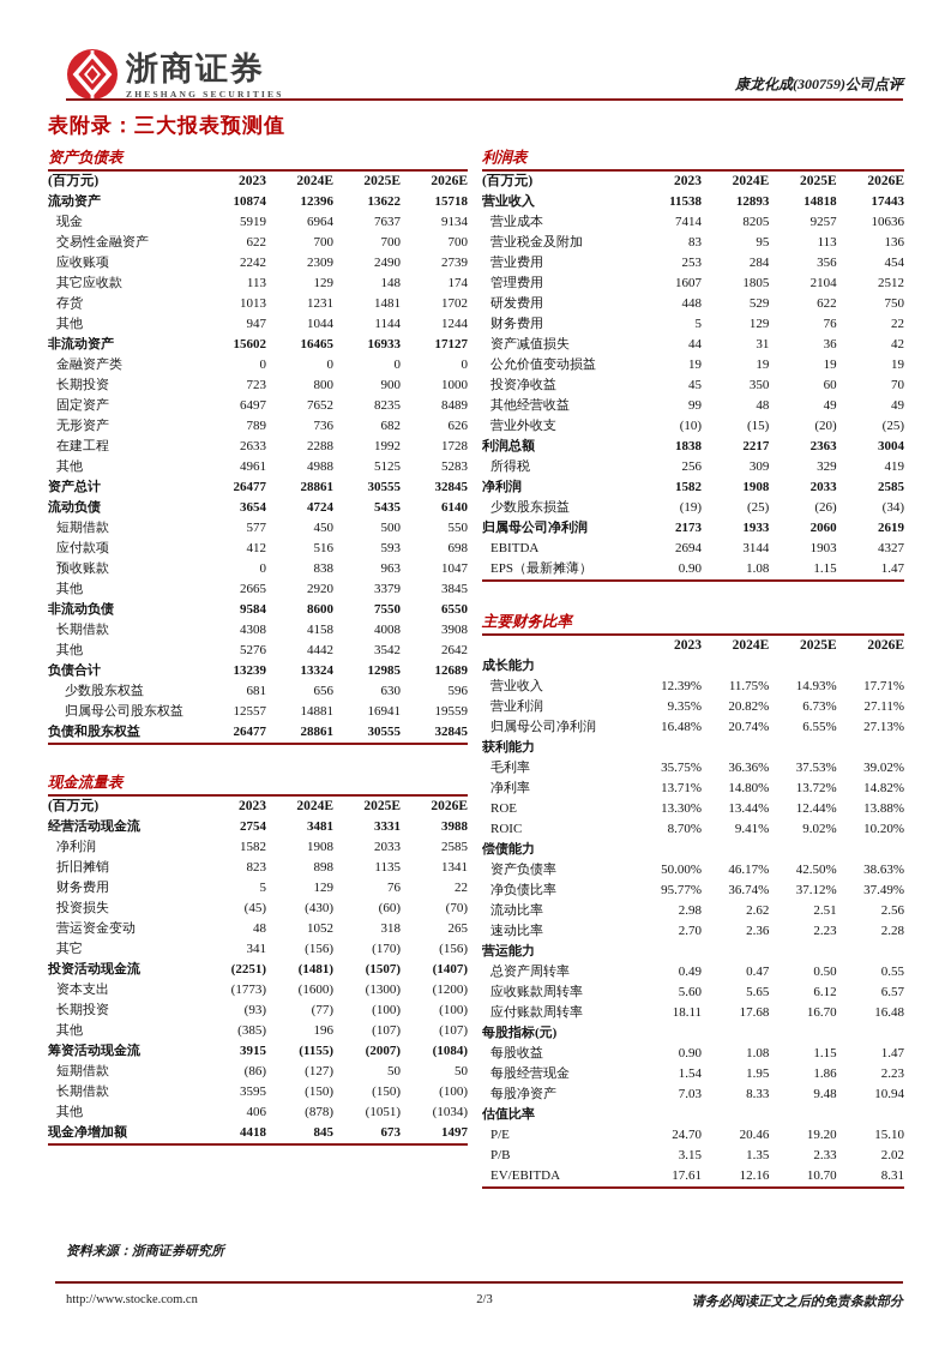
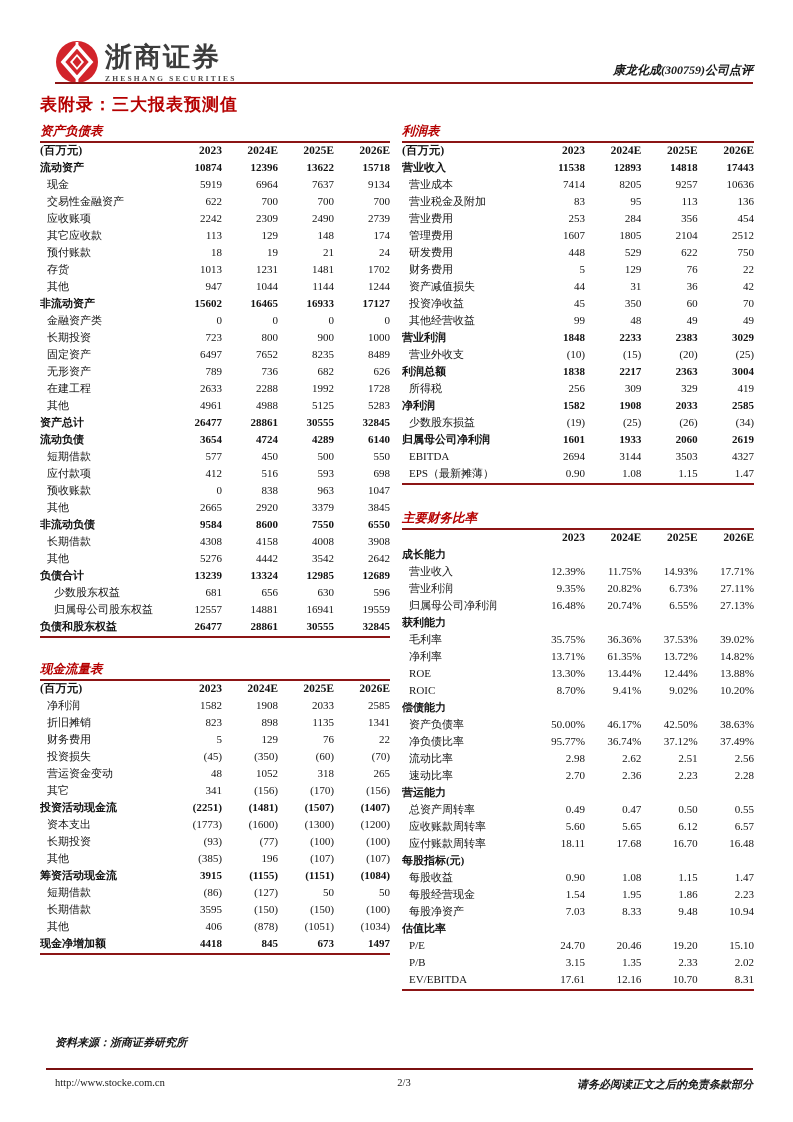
  浙商证券
  ZHESHANG SECURITIES
  康龙化成(300759)公司点评
  表附录：三大报表预测值
  资产负债表
  (百万元)	2023	2024E	2025E	2026E
  流动资产	10874	12396	13622	15718
  现金	5919	6964	7637	9134
  交易性金融资产	622	700	700	700
  应收账项	2242	2309	2490	2739
  其它应收款	113	129	148	174
+ 预付账款	18	19	21	24
  存货	1013	1231	1481	1702
  其他	947	1044	1144	1244
  非流动资产	15602	16465	16933	17127
  金融资产类	0	0	0	0
  长期投资	723	800	900	1000
  固定资产	6497	7652	8235	8489
  无形资产	789	736	682	626
  在建工程	2633	2288	1992	1728
  其他	4961	4988	5125	5283
  资产总计	26477	28861	30555	32845
- 流动负债	3654	4724	5435	6140
+ 流动负债	3654	4724	4289	6140
  短期借款	577	450	500	550
  应付款项	412	516	593	698
  预收账款	0	838	963	1047
  其他	2665	2920	3379	3845
  非流动负债	9584	8600	7550	6550
  长期借款	4308	4158	4008	3908
  其他	5276	4442	3542	2642
  负债合计	13239	13324	12985	12689
  少数股东权益	681	656	630	596
  归属母公司股东权益	12557	14881	16941	19559
  负债和股东权益	26477	28861	30555	32845
  现金流量表
  (百万元)	2023	2024E	2025E	2026E
- 经营活动现金流	2754	3481	3331	3988
  净利润	1582	1908	2033	2585
  折旧摊销	823	898	1135	1341
  财务费用	5	129	76	22
- 投资损失	(45)	(430)	(60)	(70)
+ 投资损失	(45)	(350)	(60)	(70)
  营运资金变动	48	1052	318	265
  其它	341	(156)	(170)	(156)
  投资活动现金流	(2251)	(1481)	(1507)	(1407)
  资本支出	(1773)	(1600)	(1300)	(1200)
  长期投资	(93)	(77)	(100)	(100)
  其他	(385)	196	(107)	(107)
- 筹资活动现金流	3915	(1155)	(2007)	(1084)
+ 筹资活动现金流	3915	(1155)	(1151)	(1084)
  短期借款	(86)	(127)	50	50
  长期借款	3595	(150)	(150)	(100)
  其他	406	(878)	(1051)	(1034)
  现金净增加额	4418	845	673	1497
  利润表
  (百万元)	2023	2024E	2025E	2026E
  营业收入	11538	12893	14818	17443
  营业成本	7414	8205	9257	10636
  营业税金及附加	83	95	113	136
  营业费用	253	284	356	454
  管理费用	1607	1805	2104	2512
  研发费用	448	529	622	750
  财务费用	5	129	76	22
  资产减值损失	44	31	36	42
- 公允价值变动损益	19	19	19	19
  投资净收益	45	350	60	70
  其他经营收益	99	48	49	49
+ 营业利润	1848	2233	2383	3029
  营业外收支	(10)	(15)	(20)	(25)
  利润总额	1838	2217	2363	3004
  所得税	256	309	329	419
  净利润	1582	1908	2033	2585
  少数股东损益	(19)	(25)	(26)	(34)
- 归属母公司净利润	2173	1933	2060	2619
+ 归属母公司净利润	1601	1933	2060	2619
- EBITDA	2694	3144	1903	4327
+ EBITDA	2694	3144	3503	4327
  EPS（最新摊薄）	0.90	1.08	1.15	1.47
  主要财务比率
  	2023	2024E	2025E	2026E
  成长能力
  营业收入	12.39%	11.75%	14.93%	17.71%
  营业利润	9.35%	20.82%	6.73%	27.11%
  归属母公司净利润	16.48%	20.74%	6.55%	27.13%
  获利能力
  毛利率	35.75%	36.36%	37.53%	39.02%
- 净利率	13.71%	14.80%	13.72%	14.82%
+ 净利率	13.71%	61.35%	13.72%	14.82%
  ROE	13.30%	13.44%	12.44%	13.88%
  ROIC	8.70%	9.41%	9.02%	10.20%
  偿债能力
  资产负债率	50.00%	46.17%	42.50%	38.63%
  净负债比率	95.77%	36.74%	37.12%	37.49%
  流动比率	2.98	2.62	2.51	2.56
  速动比率	2.70	2.36	2.23	2.28
  营运能力
  总资产周转率	0.49	0.47	0.50	0.55
  应收账款周转率	5.60	5.65	6.12	6.57
  应付账款周转率	18.11	17.68	16.70	16.48
  每股指标(元)
  每股收益	0.90	1.08	1.15	1.47
  每股经营现金	1.54	1.95	1.86	2.23
  每股净资产	7.03	8.33	9.48	10.94
  估值比率
  P/E	24.70	20.46	19.20	15.10
  P/B	3.15	1.35	2.33	2.02
  EV/EBITDA	17.61	12.16	10.70	8.31
  资料来源：浙商证券研究所
  http://www.stocke.com.cn
  2/3
  请务必阅读正文之后的免责条款部分
